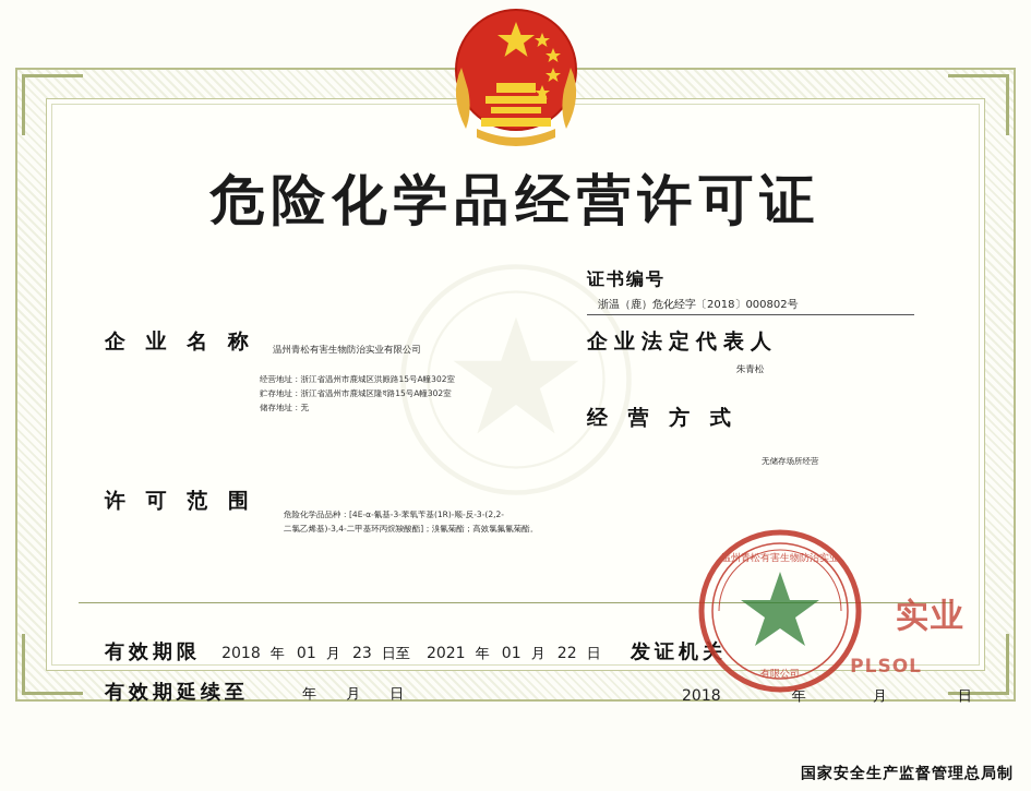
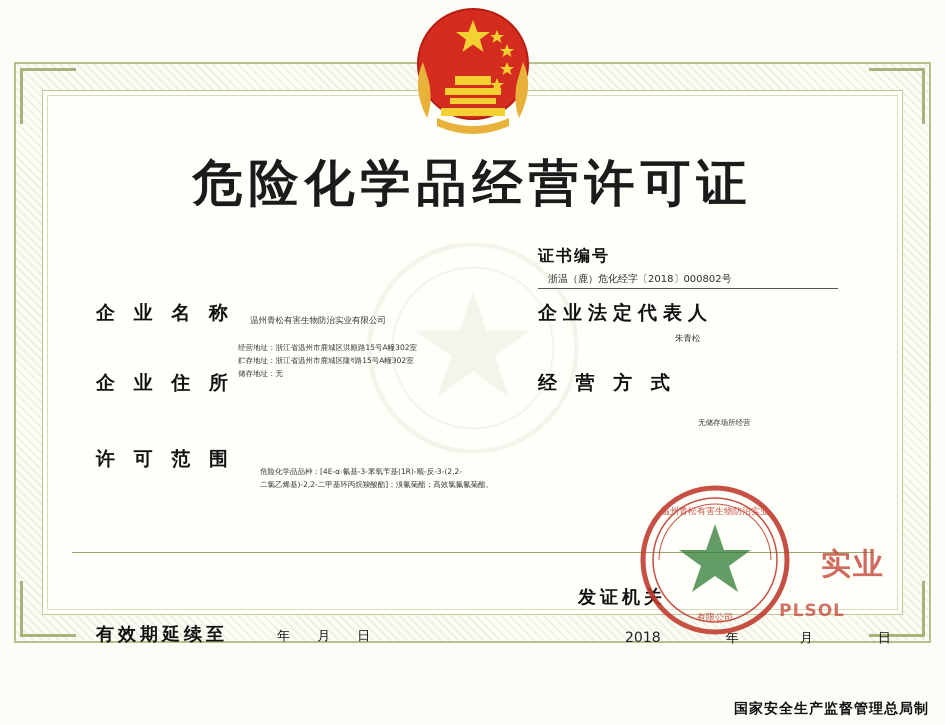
  危险化学品经营许可证
  证书编号 浙温（鹿）危化经字〔2018〕000802号
  企 业 名 称
  温州青松有害生物防治实业有限公司
  企业法定代表人
  朱青松
+ 企 业 住 所
  经营地址：浙江省温州市鹿城区洪殿路15号A幢302室
  贮存地址：浙江省温州市鹿城区隆ধ路15号A幢302室
  储存地址：无
  经 营 方 式
  无储存场所经营
  许 可 范 围
  危险化学品品种：[4E-α-氰基-3-苯氧苄基(1R)-顺-反-3-(2,2-
- 二氯乙烯基)-3,4-二甲基环丙烷羧酸酯]；溴氰菊酯；高效氯氟氰菊酯。
+ 二氯乙烯基)-2,2-二甲基环丙烷羧酸酯]；溴氰菊酯；高效氯氟氰菊酯。
- 有效期限 2018 年 01 月 23 日至 2021 年 01 月 22 日
  发证机关
  有效期延续至 年 月 日
  2018 年 月 日
  温州青松有害生物防治实业
  有限公司
  实业
  PLSOL
  国家安全生产监督管理总局制
